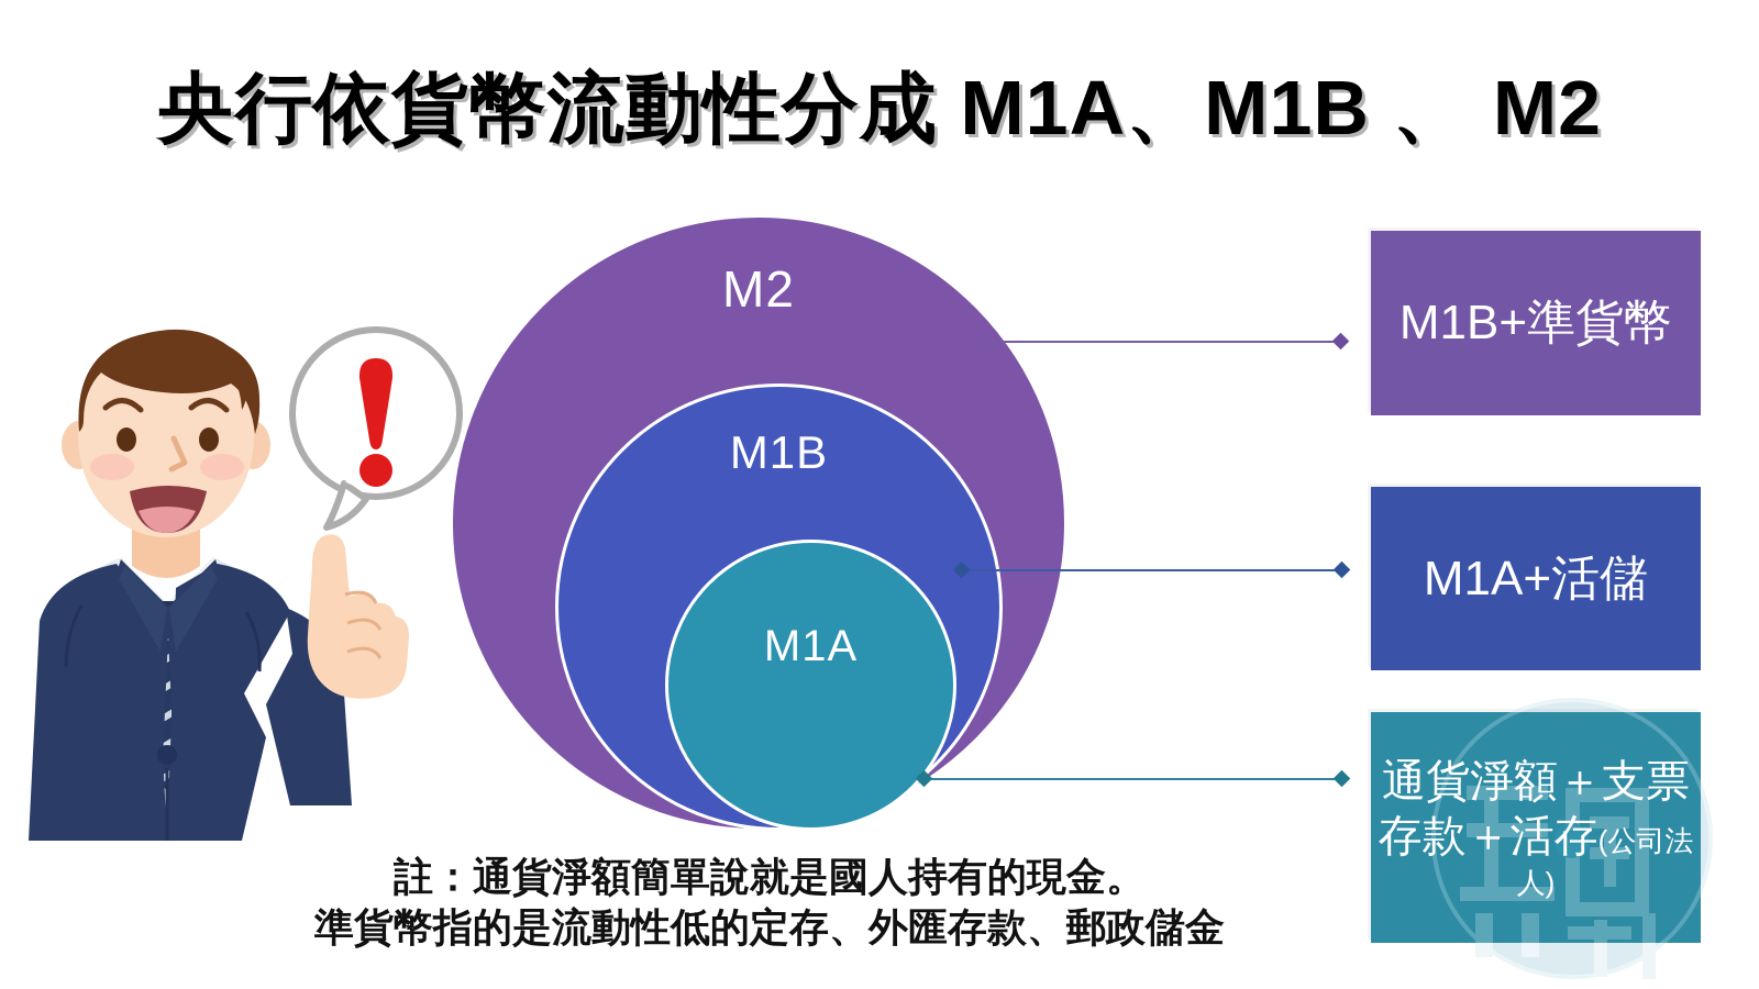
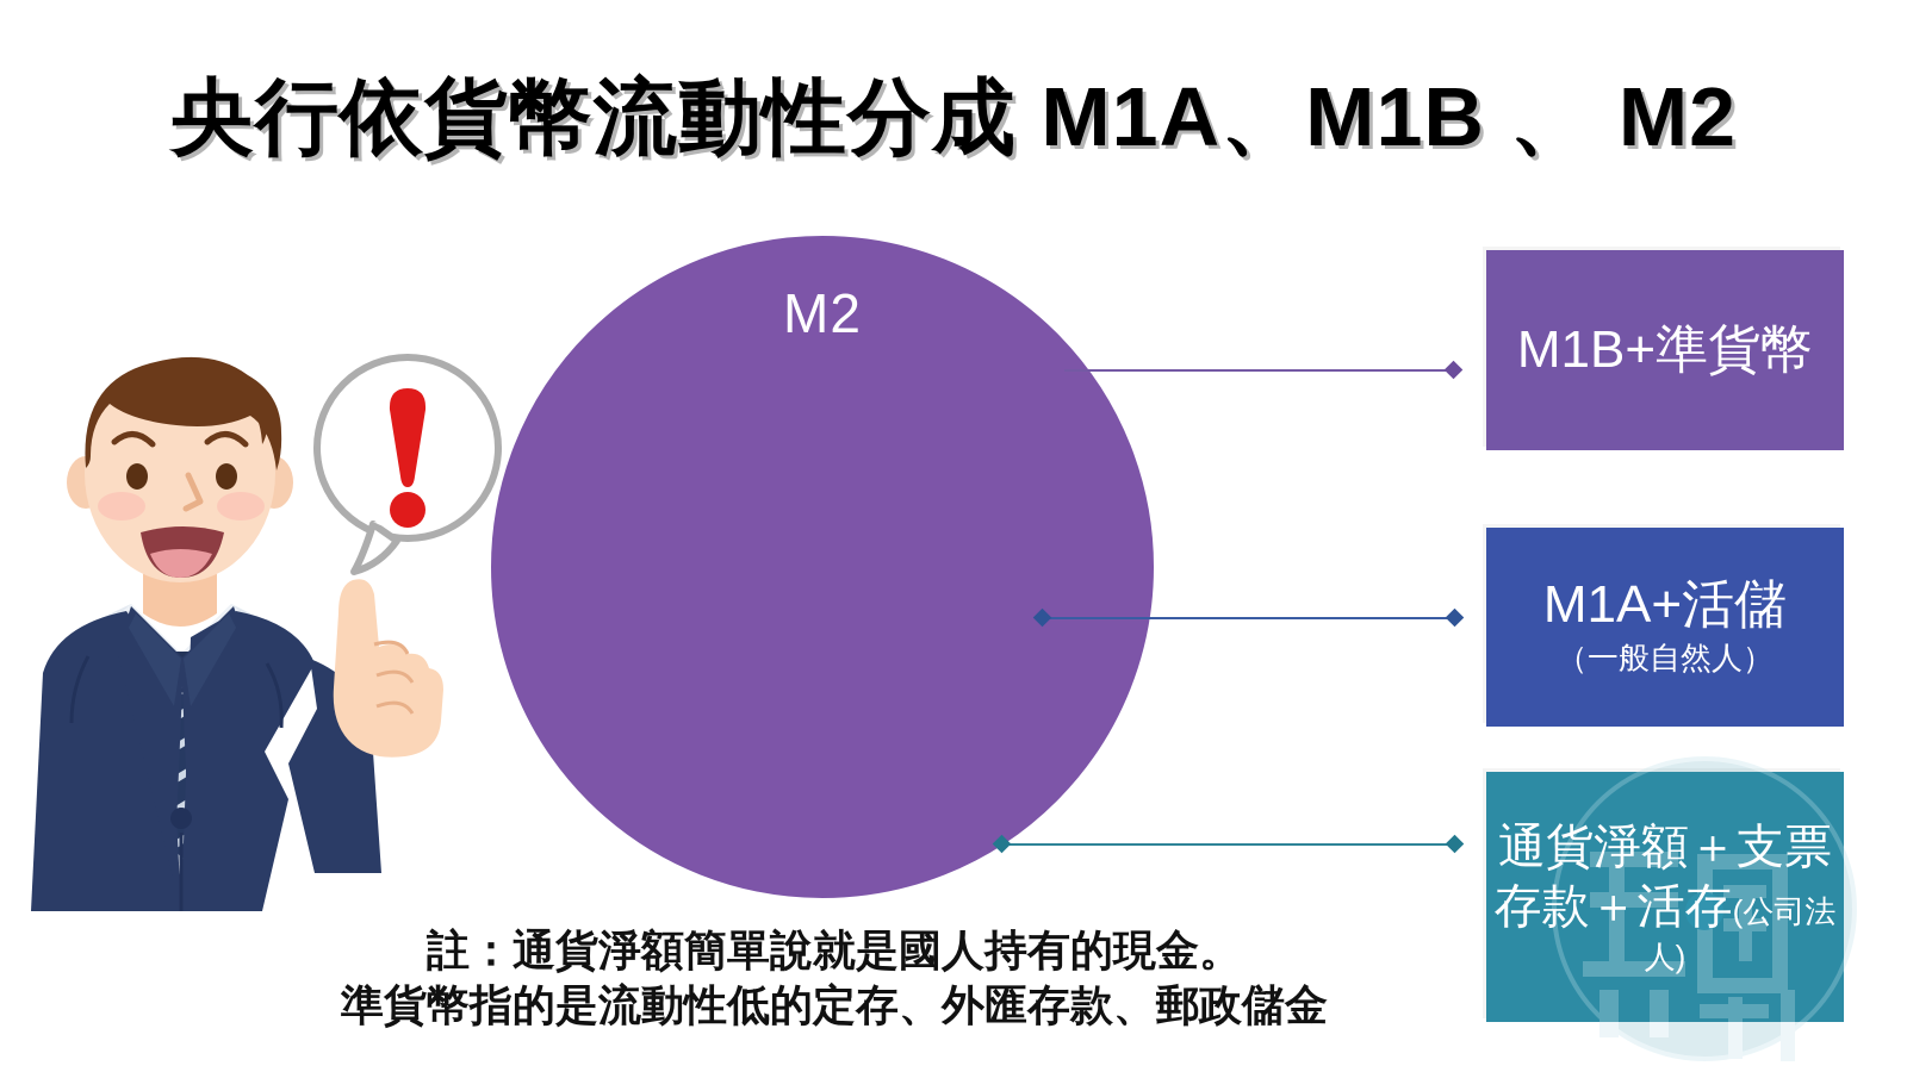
  央行依貨幣流動性分成 M1A、M1B 、 M2
  M2
- M1B
- M1A
  M1B+準貨幣
  M1A+活儲
+ （一般自然人）
  通貨淨額＋支票存款＋活存(公司法人)
  註：通貨淨額簡單說就是國人持有的現金。
  準貨幣指的是流動性低的定存、外匯存款、郵政儲金
